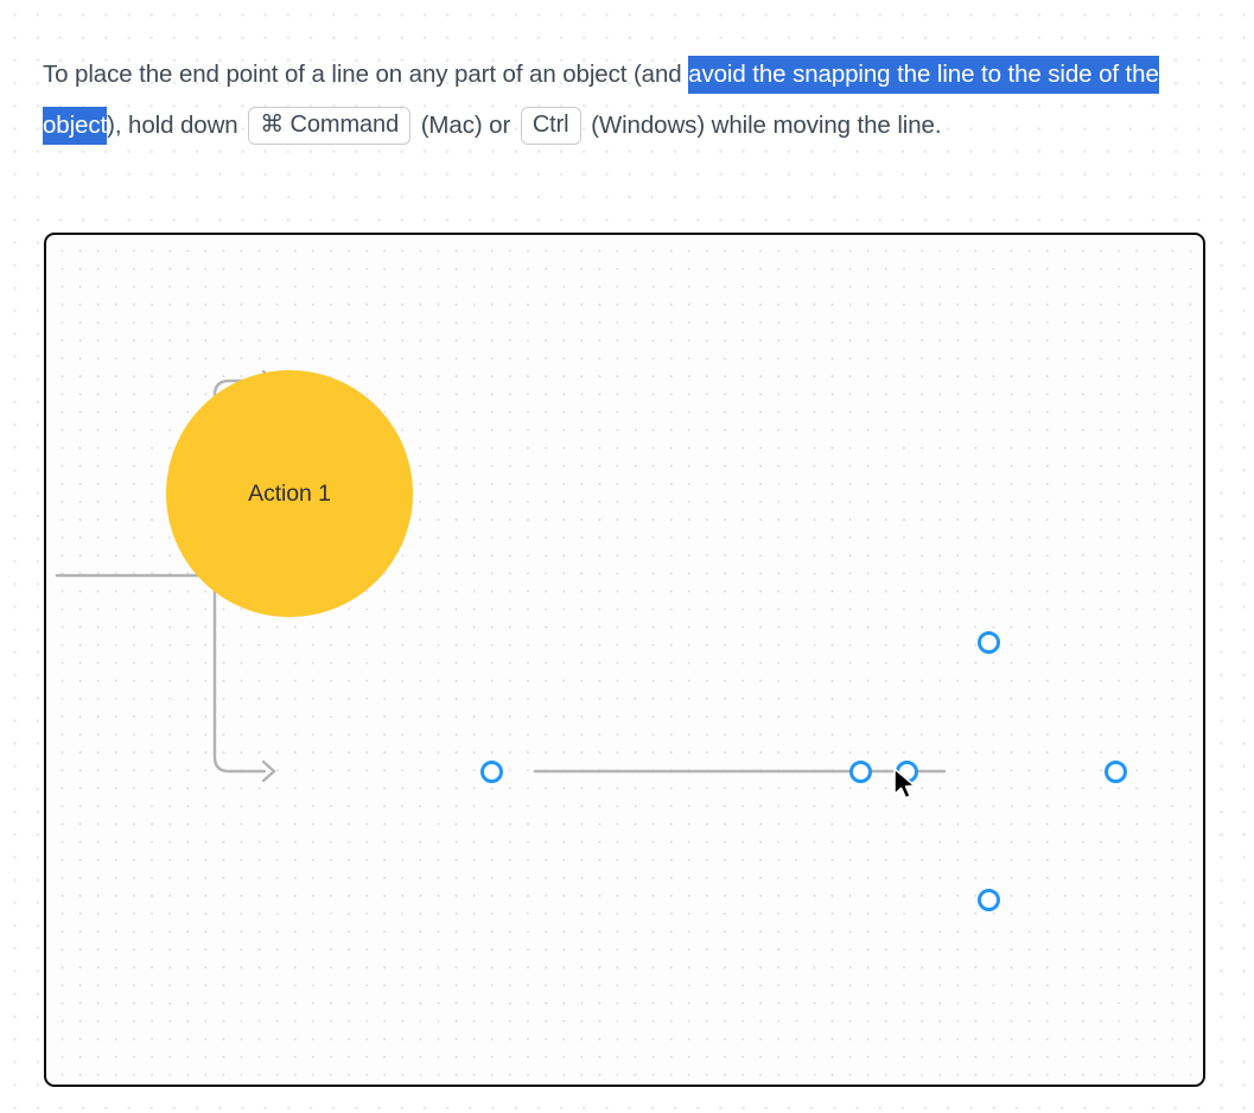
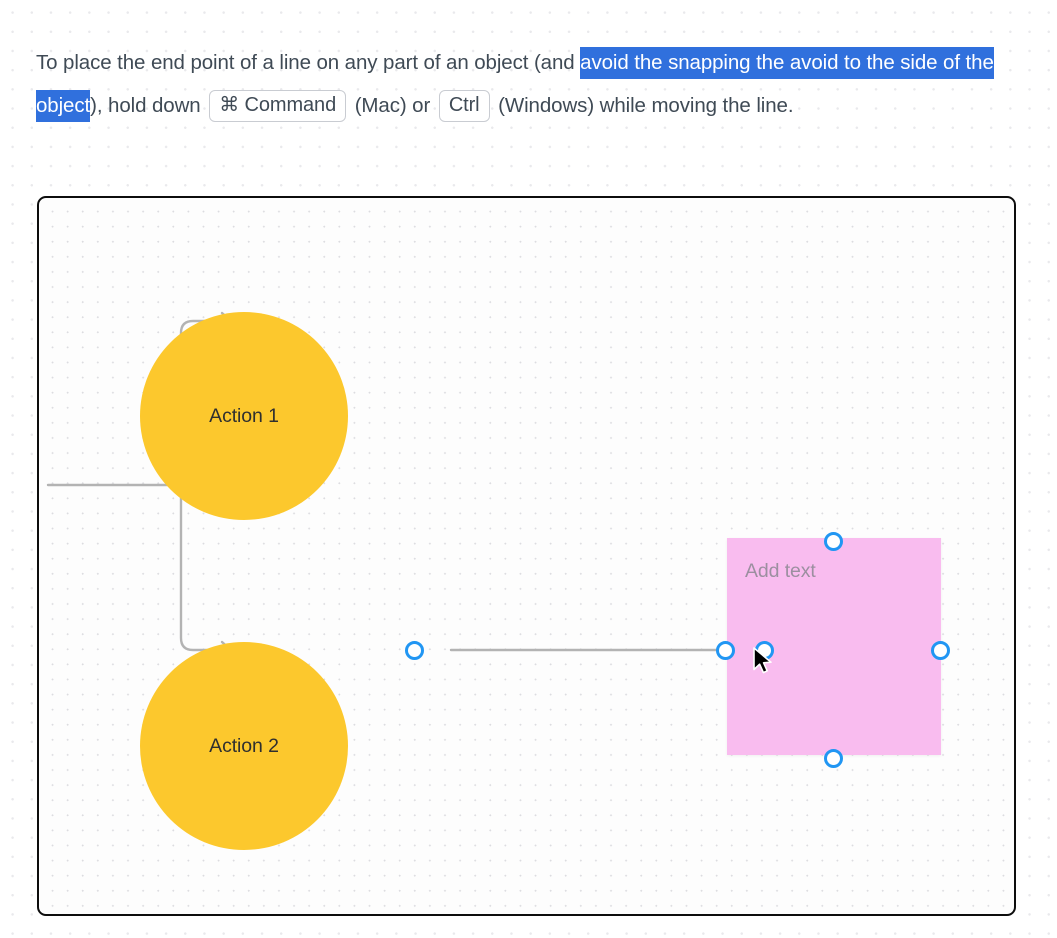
- To place the end point of a line on any part of an object (and avoid the snapping the line to the side of the object), hold down ⌘ Command (Mac) or Ctrl (Windows) while moving the line.
+ To place the end point of a line on any part of an object (and avoid the snapping the avoid to the side of the object), hold down ⌘ Command (Mac) or Ctrl (Windows) while moving the line.
  Action 1
+ Action 2
+ Add text
